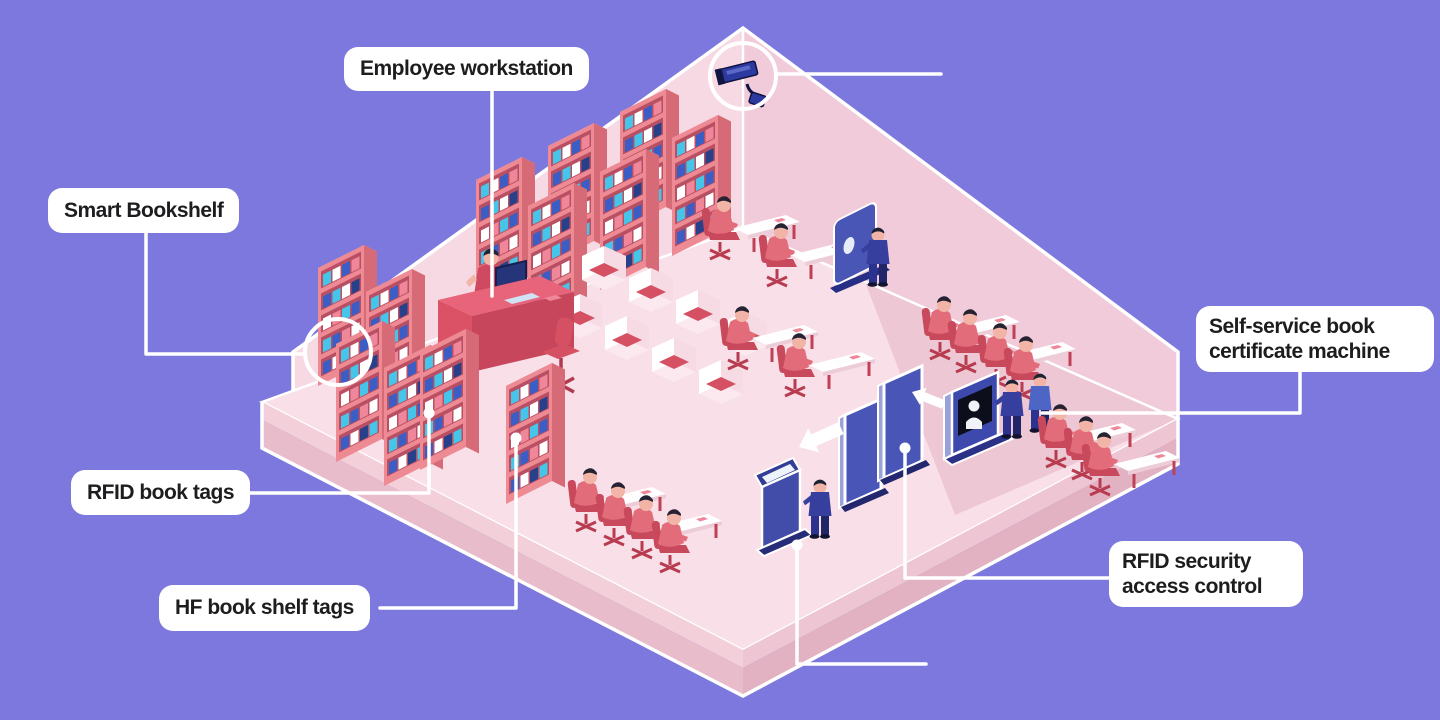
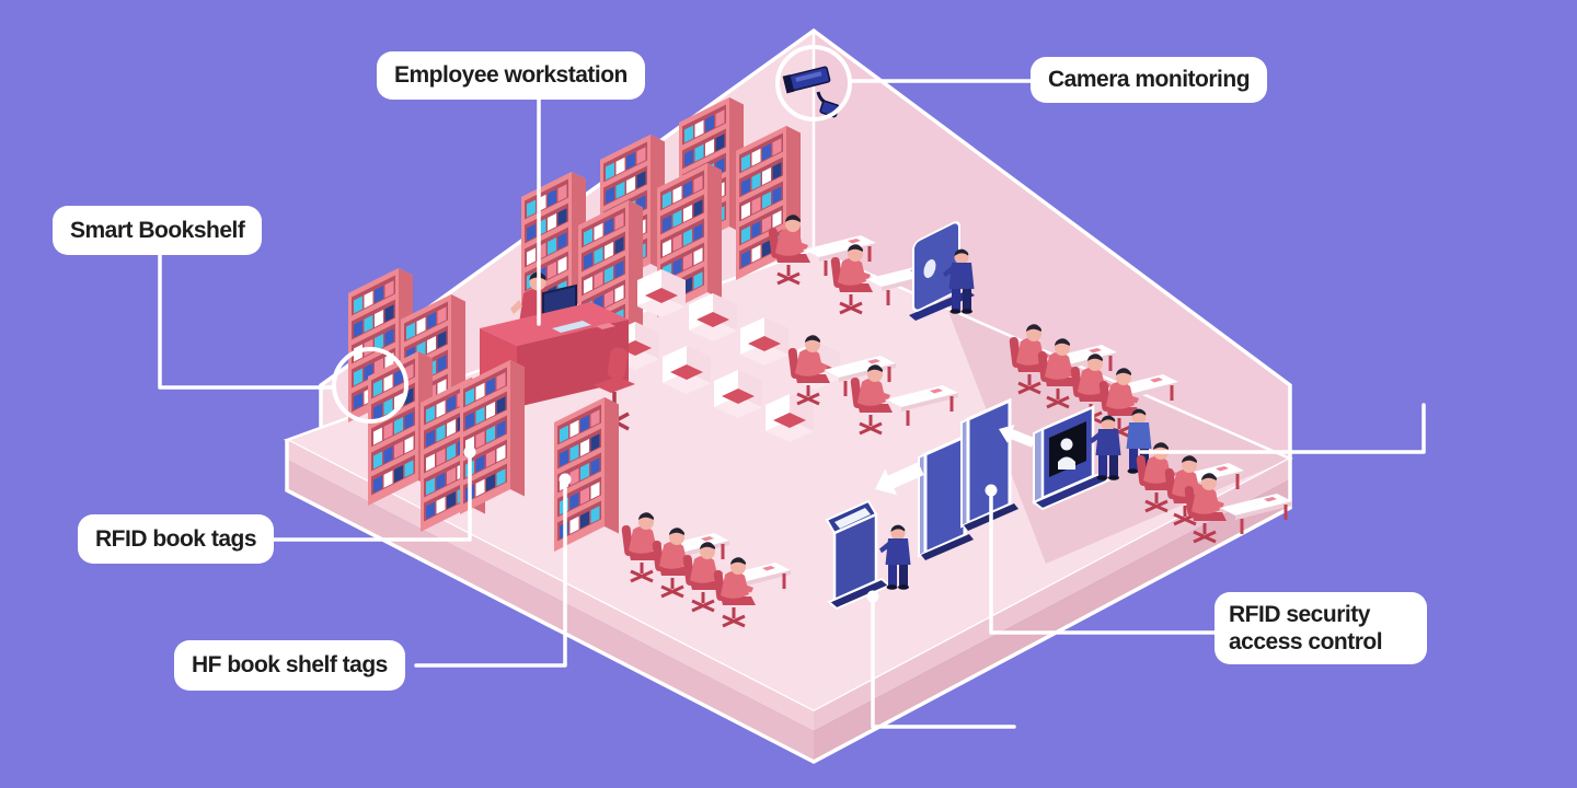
  Employee workstation
+ Camera monitoring
  Smart Bookshelf
- Self-service book certificate machine
  RFID book tags
  HF book shelf tags
  RFID security access control
